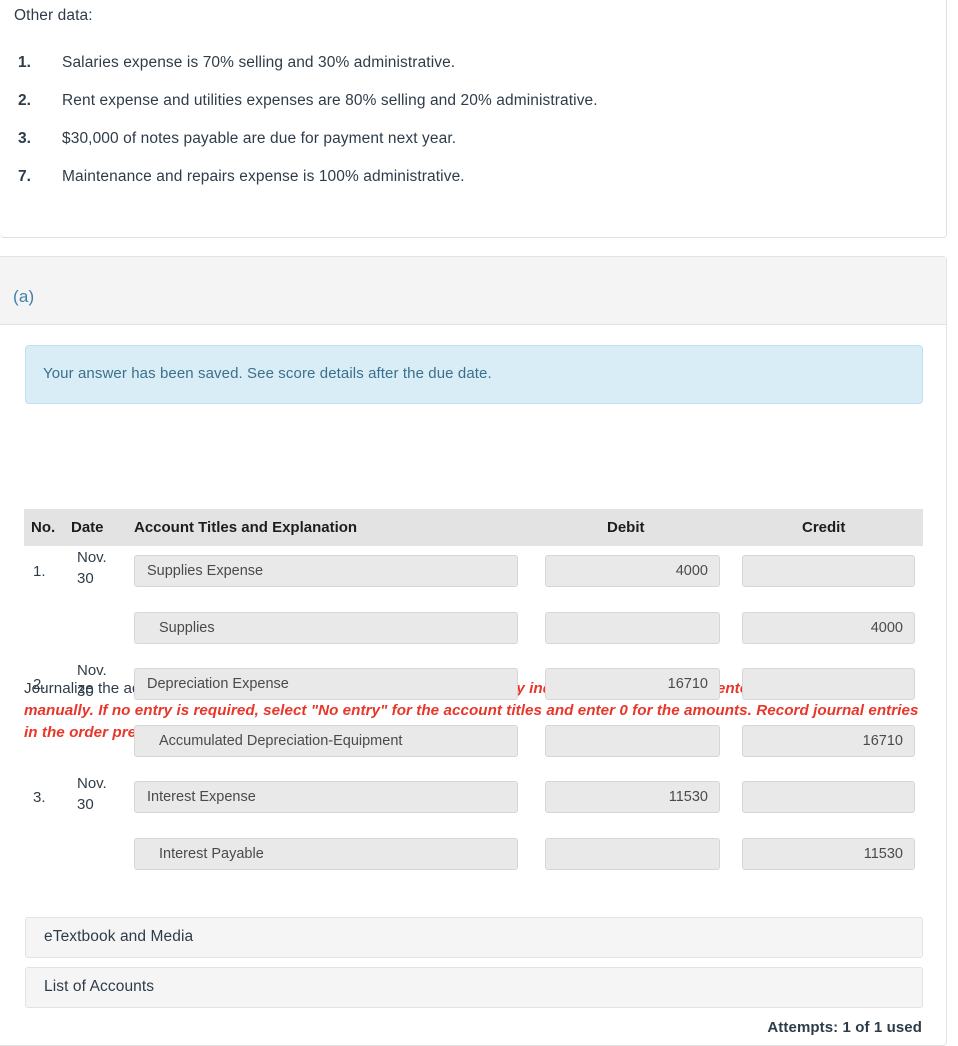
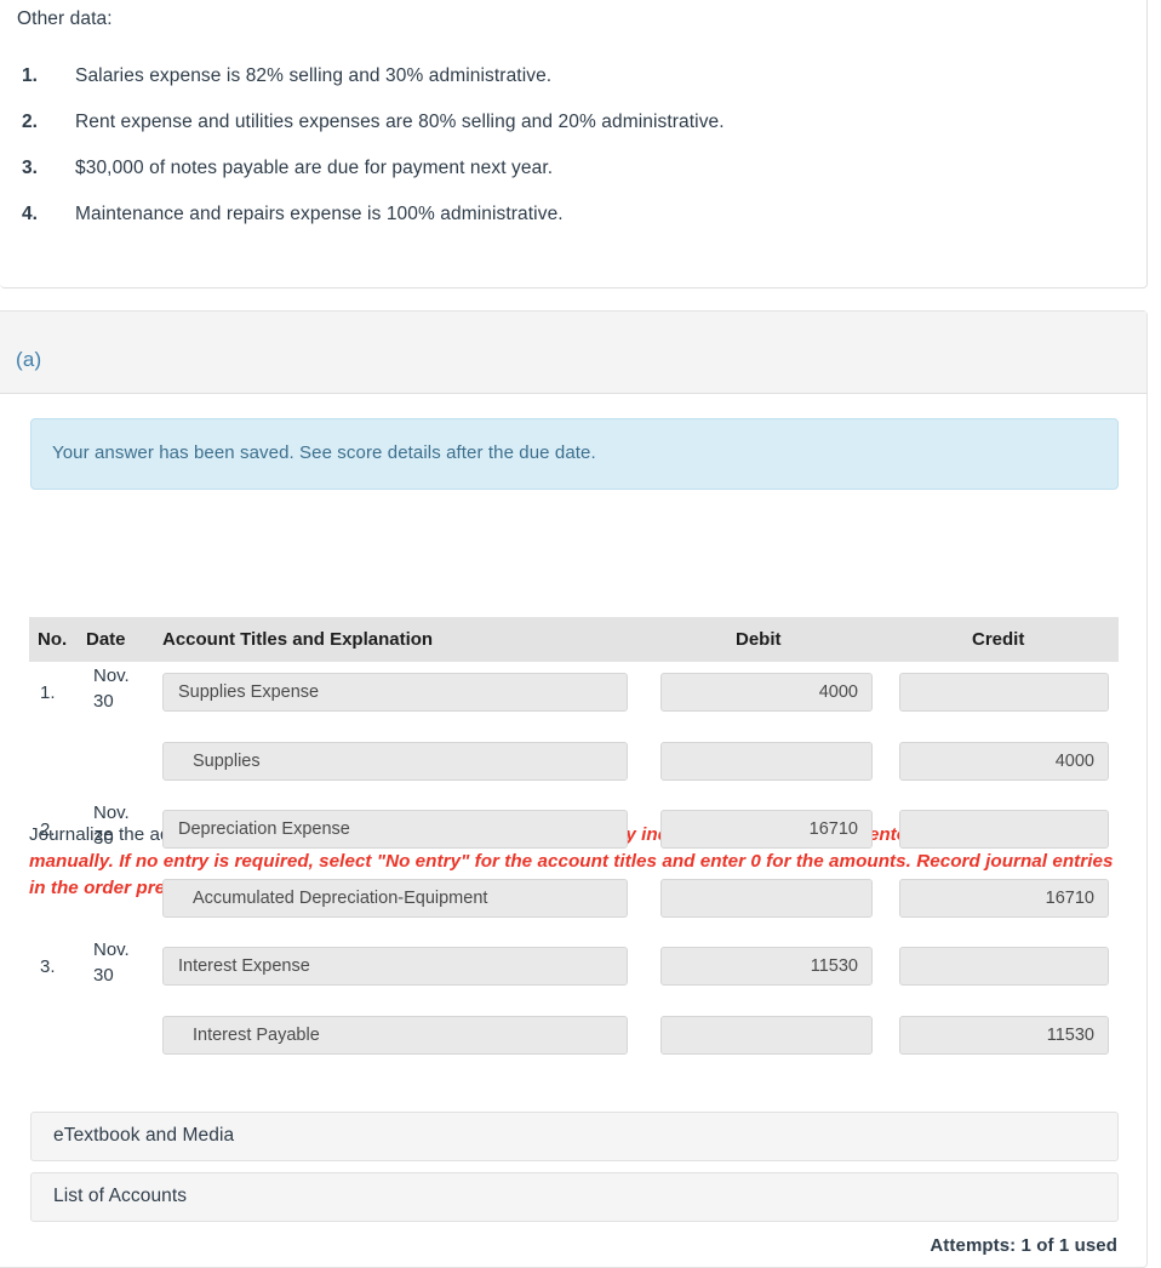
  Other data:
  1.
- Salaries expense is 70% selling and 30% administrative.
+ Salaries expense is 82% selling and 30% administrative.
  2.
  Rent expense and utilities expenses are 80% selling and 20% administrative.
  3.
  $30,000 of notes payable are due for payment next year.
- 7.
+ 4.
  Maintenance and repairs expense is 100% administrative.
  (a)
  Your answer has been saved. See score details after the due date.
  No.
  Date
  Account Titles and Explanation
  Debit
  Credit
  1.
  Nov. 30
  Supplies Expense
  4000
  Supplies
  4000
  2.
  Nov. 30
  Depreciation Expense
  16710
  Accumulated Depreciation-Equipment
  16710
  3.
  Nov. 30
  Interest Expense
  11530
  Interest Payable
  11530
  eTextbook and Media
  List of Accounts
  Attempts: 1 of 1 used
